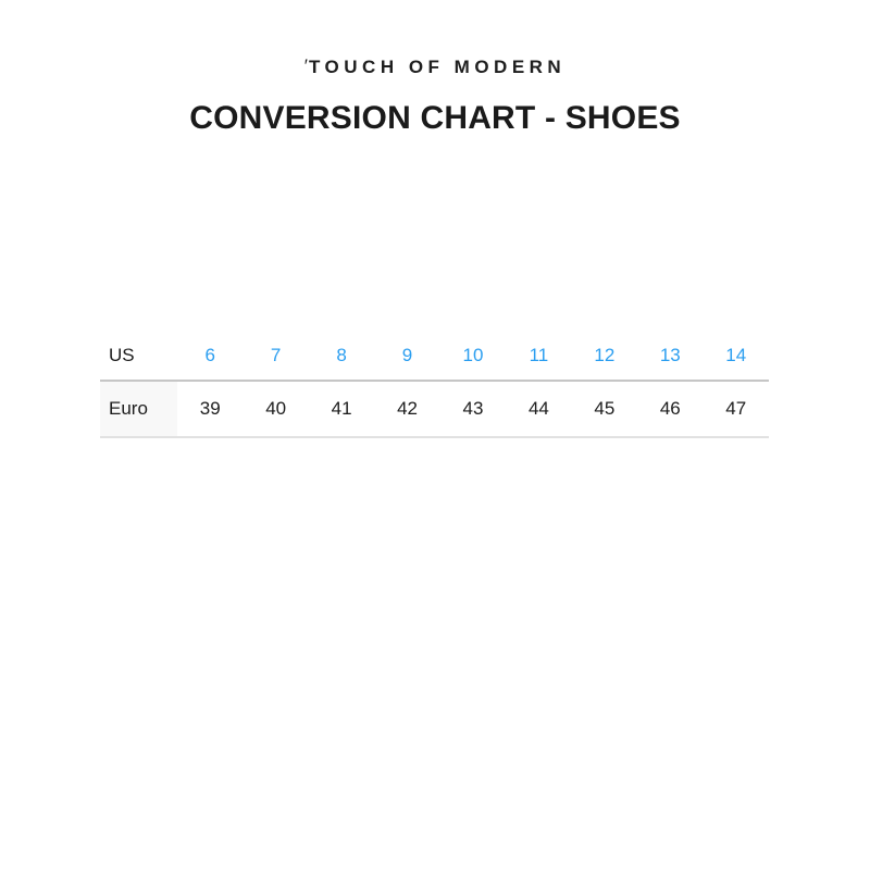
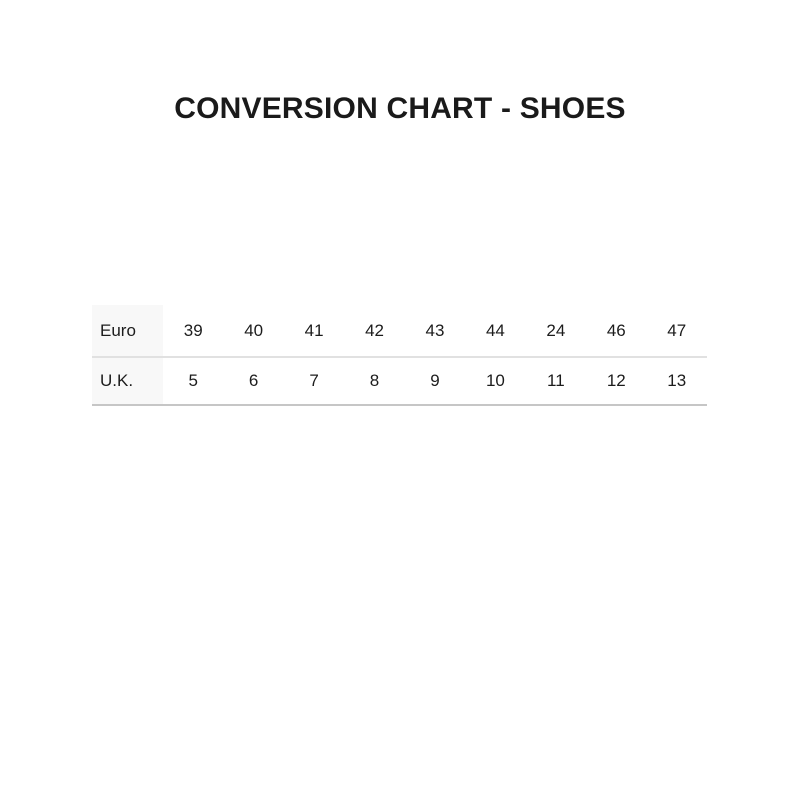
- ′TOUCH OF MODERN
  CONVERSION CHART - SHOES
- US	6	7	8	9	10	11	12	13	14
- Euro	39	40	41	42	43	44	45	46	47
+ Euro	39	40	41	42	43	44	24	46	47
+ U.K.	5	6	7	8	9	10	11	12	13
